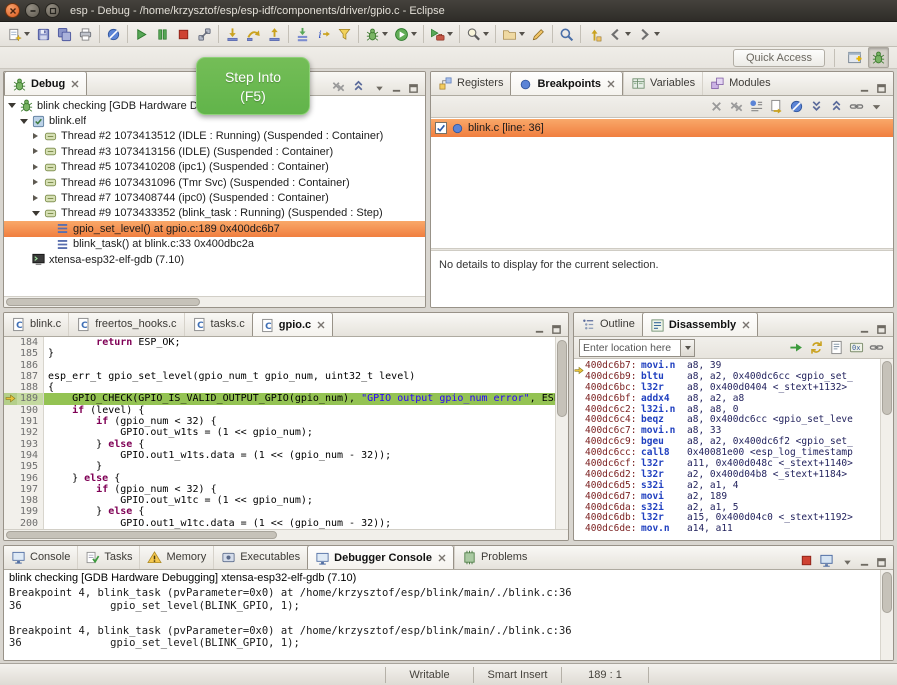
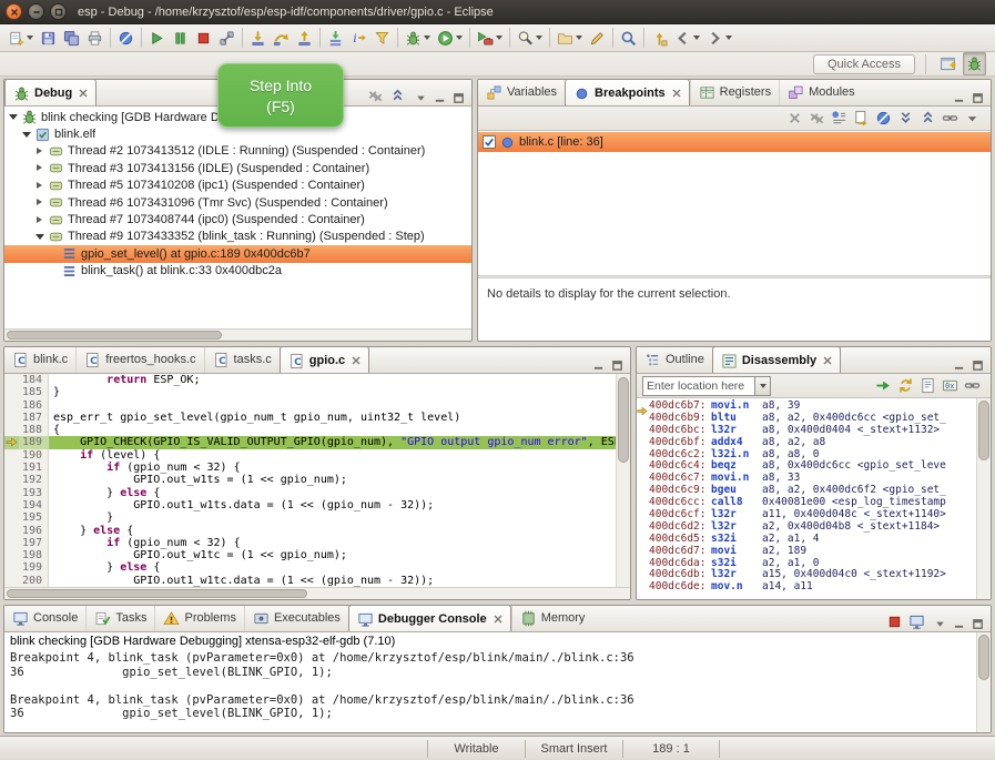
  esp - Debug - /home/krzysztof/esp/esp-idf/components/driver/gpio.c - Eclipse
  i
  Quick Access
  Debug
  blink checking [GDB Hardware D
  blink.elf
  Thread #2 1073413512 (IDLE : Running) (Suspended : Container)
  Thread #3 1073413156 (IDLE) (Suspended : Container)
  Thread #5 1073410208 (ipc1) (Suspended : Container)
  Thread #6 1073431096 (Tmr Svc) (Suspended : Container)
  Thread #7 1073408744 (ipc0) (Suspended : Container)
  Thread #9 1073433352 (blink_task : Running) (Suspended : Step)
  gpio_set_level() at gpio.c:189 0x400dc6b7
  blink_task() at blink.c:33 0x400dbc2a
- xtensa-esp32-elf-gdb (7.10)
- Registers
+ Variables
  Breakpoints
- Variables
+ Registers
  Modules
  blink.c [line: 36]
  No details to display for the current selection.
  C
  blink.c
  C
  freertos_hooks.c
  C
  tasks.c
  C
  gpio.c
  184
  return ESP_OK;
  185
  }
  186
  187
  esp_err_t gpio_set_level(gpio_num_t gpio_num, uint32_t level)
  188
  {
  189
  GPIO_CHECK(GPIO_IS_VALID_OUTPUT_GPIO(gpio_num), "GPIO output gpio_num error", ES
  190
  if (level) {
  191
  if (gpio_num < 32) {
  192
  GPIO.out_w1ts = (1 << gpio_num);
  193
  } else {
  194
  GPIO.out1_w1ts.data = (1 << (gpio_num - 32));
  195
  }
  196
  } else {
  197
  if (gpio_num < 32) {
  198
  GPIO.out_w1tc = (1 << gpio_num);
  199
  } else {
  200
  GPIO.out1_w1tc.data = (1 << (gpio_num - 32));
  Outline
  Disassembly
  Enter location here
  0x
  400dc6b7:
  movi.n
  a8, 39
  400dc6b9:
  bltu
  a8, a2, 0x400dc6cc <gpio_set_
  400dc6bc:
  l32r
  a8, 0x400d0404 <_stext+1132>
  400dc6bf:
  addx4
  a8, a2, a8
  400dc6c2:
  l32i.n
  a8, a8, 0
  400dc6c4:
  beqz
  a8, 0x400dc6cc <gpio_set_leve
  400dc6c7:
  movi.n
  a8, 33
  400dc6c9:
  bgeu
  a8, a2, 0x400dc6f2 <gpio_set_
  400dc6cc:
  call8
  0x40081e00 <esp_log_timestamp
  400dc6cf:
  l32r
  a11, 0x400d048c <_stext+1140>
  400dc6d2:
  l32r
  a2, 0x400d04b8 <_stext+1184>
  400dc6d5:
  s32i
  a2, a1, 4
  400dc6d7:
  movi
  a2, 189
  400dc6da:
  s32i
- a2, a1, 5
+ a2, a1, 0
  400dc6db:
  l32r
  a15, 0x400d04c0 <_stext+1192>
  400dc6de:
  mov.n
  a14, a11
  Console
  Tasks
- Memory
+ Problems
  Executables
  Debugger Console
- Problems
+ Memory
  blink checking [GDB Hardware Debugging] xtensa-esp32-elf-gdb (7.10)
  Breakpoint 4, blink_task (pvParameter=0x0) at /home/krzysztof/esp/blink/main/./blink.c:36
  36 gpio_set_level(BLINK_GPIO, 1);
  Breakpoint 4, blink_task (pvParameter=0x0) at /home/krzysztof/esp/blink/main/./blink.c:36
  36 gpio_set_level(BLINK_GPIO, 1);
  Writable
  Smart Insert
  189 : 1
  Step Into
  (F5)
